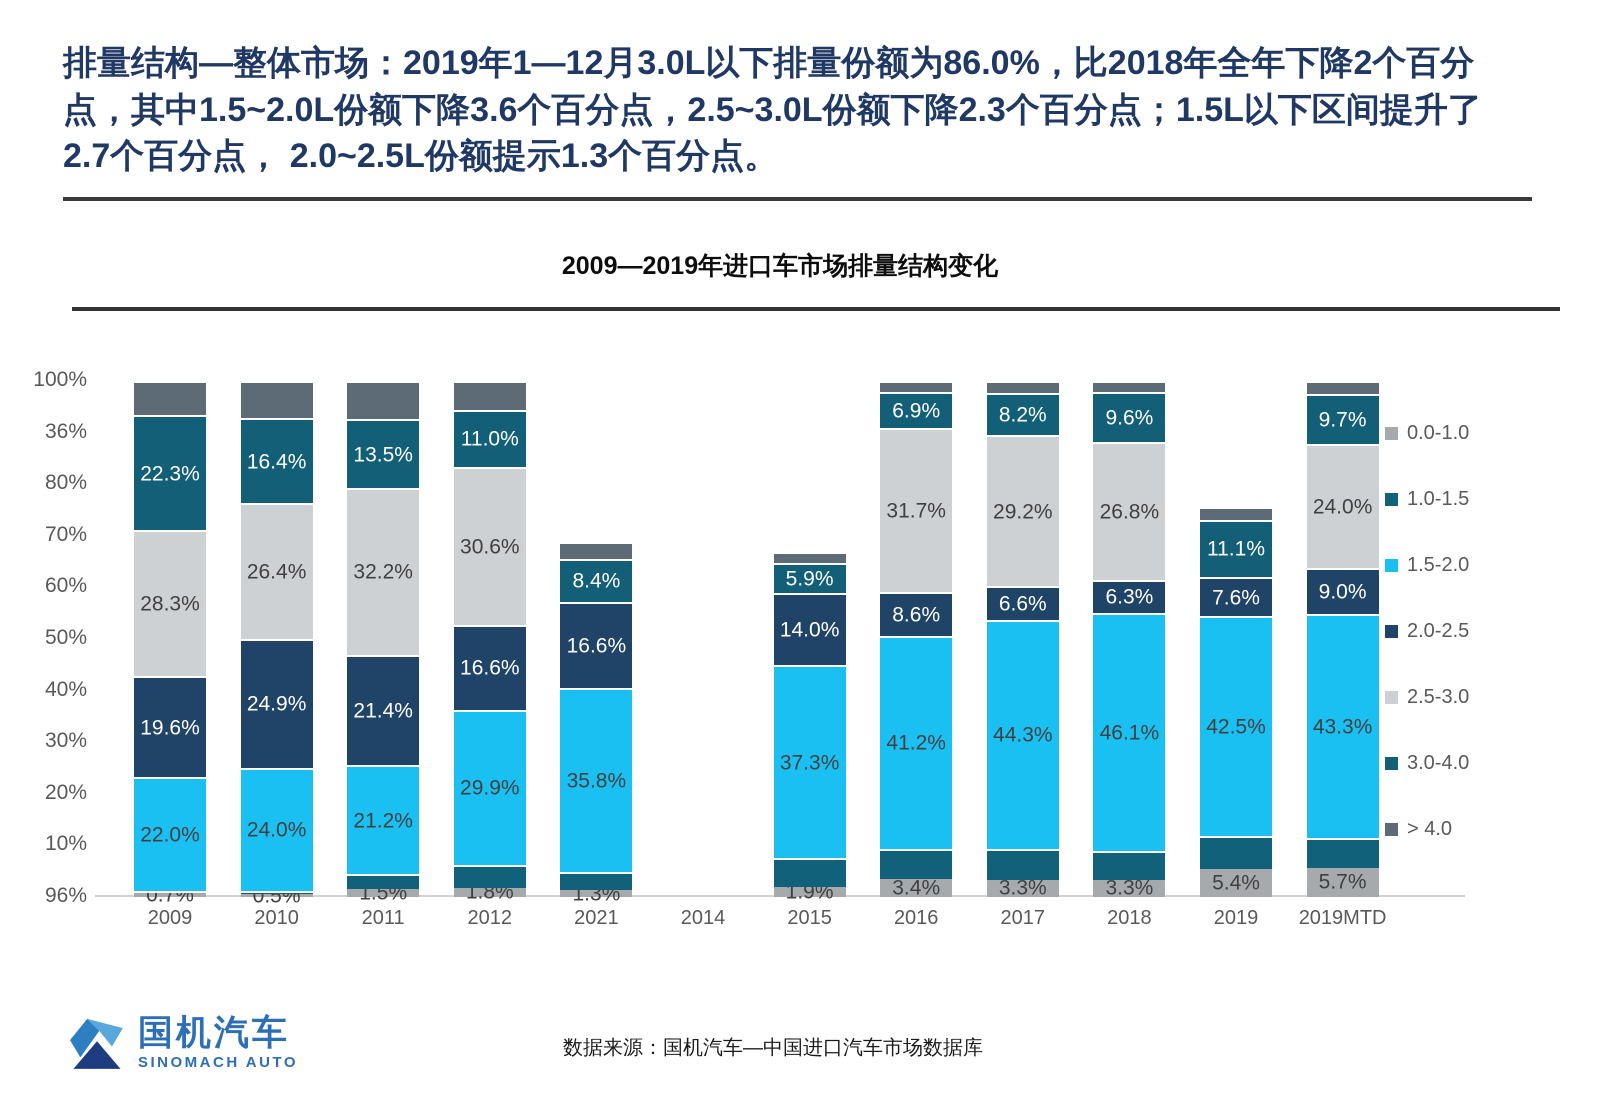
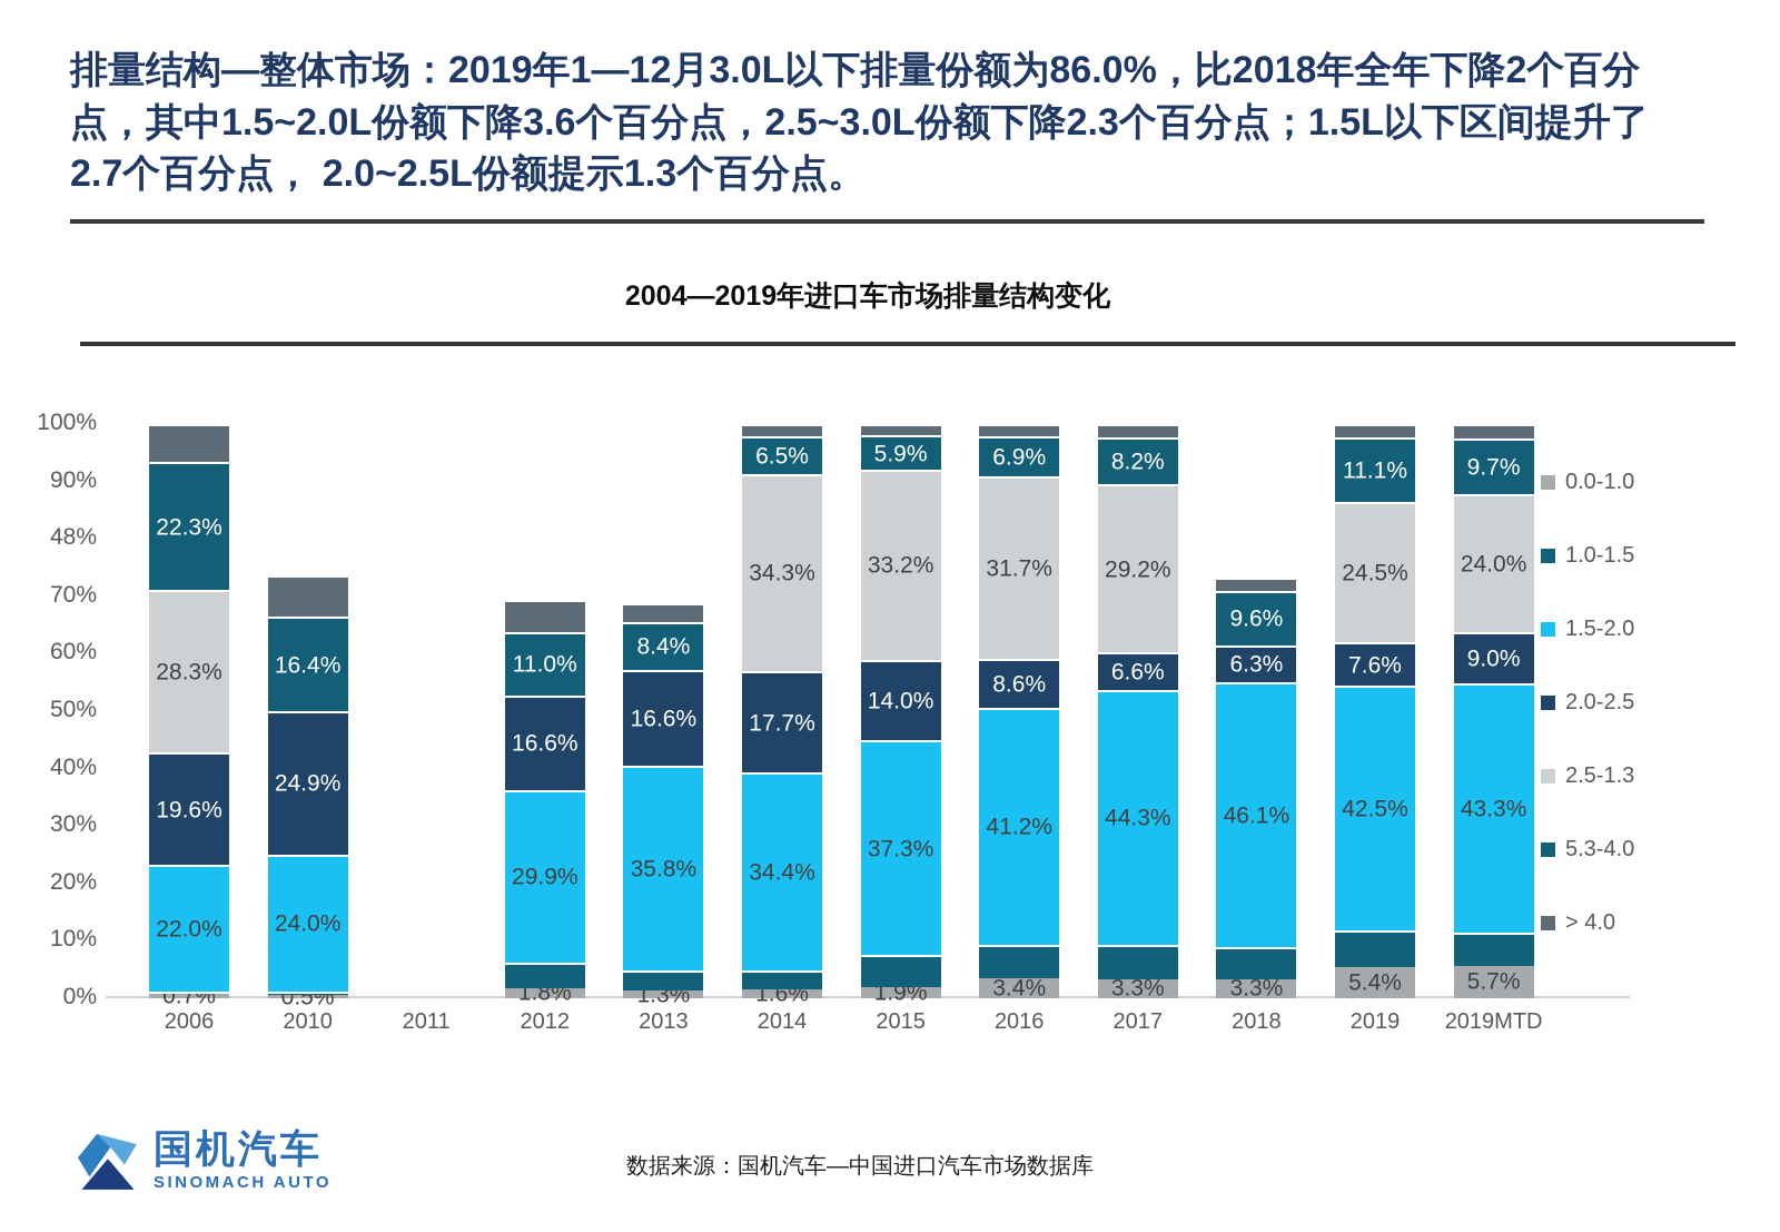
  排量结构—整体市场：2019年1—12月3.0L以下排量份额为86.0%，比2018年全年下降2个百分点，其中1.5~2.0L份额下降3.6个百分点，2.5~3.0L份额下降2.3个百分点；1.5L以下区间提升了2.7个百分点， 2.0~2.5L份额提示1.3个百分点。
- 2009—2019年进口车市场排量结构变化
+ 2004—2019年进口车市场排量结构变化
  0.7%
  22.0%
  19.6%
  28.3%
  22.3%
- 2009
+ 2006
  0.5%
  24.0%
  24.9%
- 26.4%
  16.4%
  2010
- 1.5%
- 21.2%
- 21.4%
- 32.2%
- 13.5%
  2011
  1.8%
  29.9%
  16.6%
- 30.6%
  11.0%
  2012
  1.3%
  35.8%
  16.6%
  8.4%
- 2021
+ 2013
+ 1.6%
+ 34.4%
+ 17.7%
+ 34.3%
+ 6.5%
  2014
  1.9%
  37.3%
  14.0%
+ 33.2%
  5.9%
  2015
  3.4%
  41.2%
  8.6%
  31.7%
  6.9%
  2016
  3.3%
  44.3%
  6.6%
  29.2%
  8.2%
  2017
  3.3%
  46.1%
  6.3%
- 26.8%
  9.6%
  2018
  5.4%
  42.5%
  7.6%
+ 24.5%
  11.1%
  2019
  5.7%
  43.3%
  9.0%
  24.0%
  9.7%
  2019MTD
- 96%
+ 0%
  10%
  20%
  30%
  40%
  50%
  60%
  70%
- 80%
+ 48%
- 36%
+ 90%
  100%
  0.0-1.0
  1.0-1.5
  1.5-2.0
  2.0-2.5
- 2.5-3.0
+ 2.5-1.3
- 3.0-4.0
+ 5.3-4.0
  > 4.0
  国机汽车
  SINOMACH AUTO
  数据来源：国机汽车—中国进口汽车市场数据库
